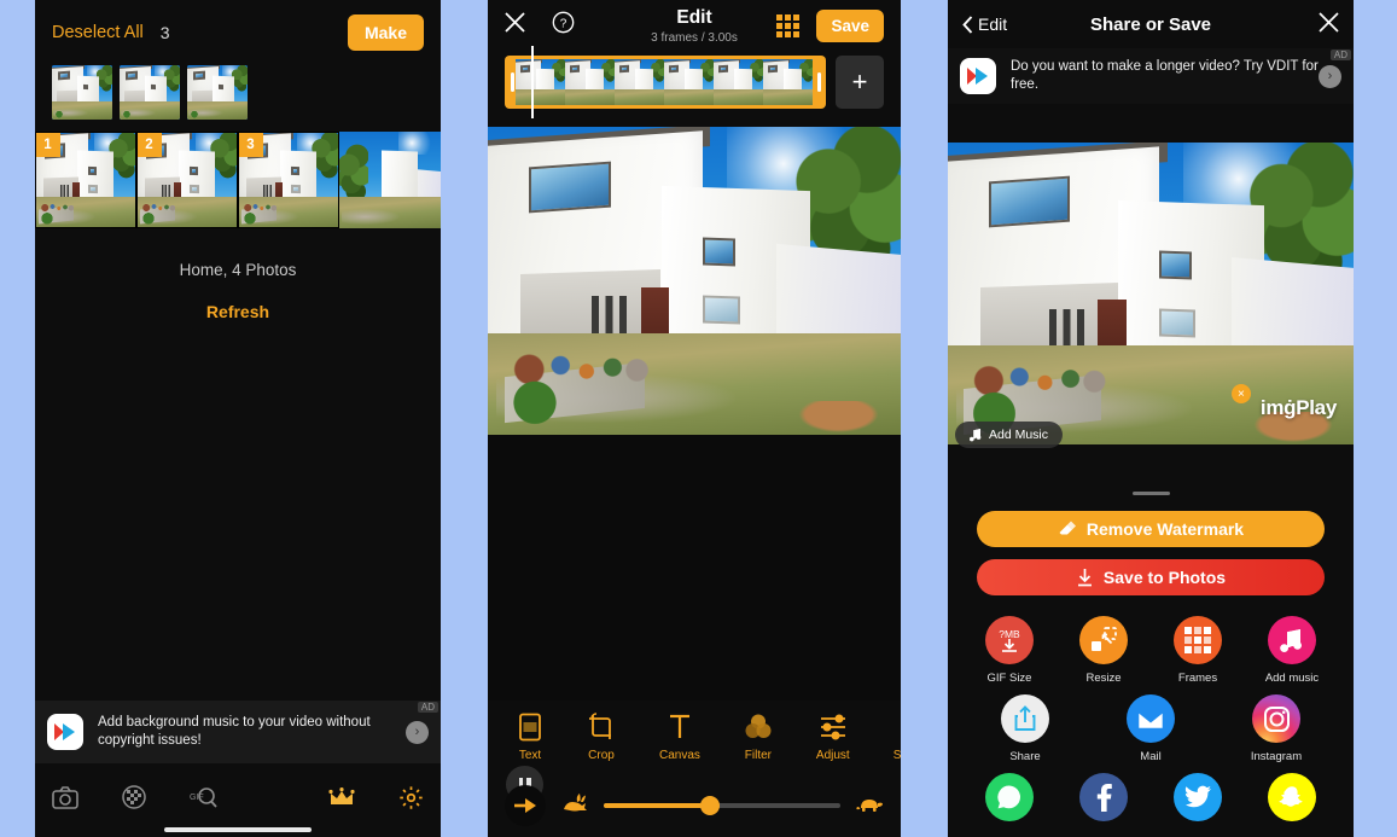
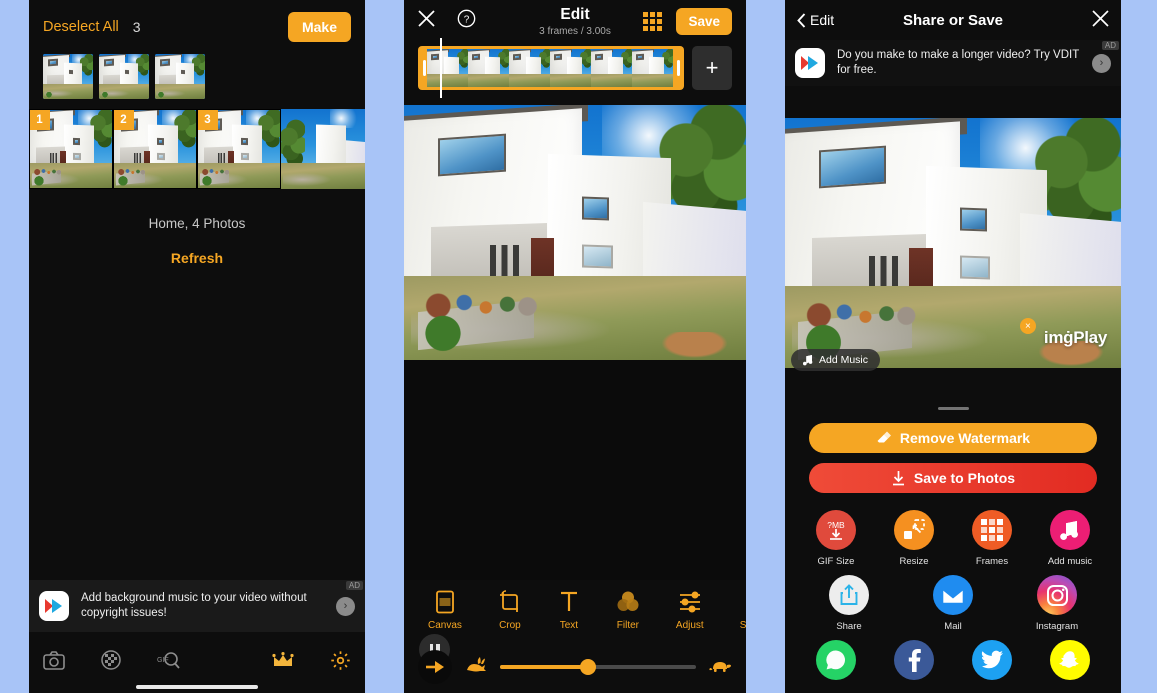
  Deselect All
  3
  Make
  1
  2
  3
  Home, 4 Photos
  Refresh
  AD
  Add background music to your video without copyright issues!
  ›
  ?
  Edit
  3 frames / 3.00s
  Save
  +
- Text
+ Canvas
  Crop
- Canvas
+ Text
  Filter
  Adjust
  Edit
  Share or Save
  AD
- Do you want to make a longer video? Try VDIT for free.
+ Do you make to make a longer video? Try VDIT for free.
  ›
  ×
  imġPlay
  Add Music
  Remove Watermark
  Save to Photos
  ?MB
  GIF Size
  Resize
  Frames
  Add music
  Share
  Mail
  Instagram
